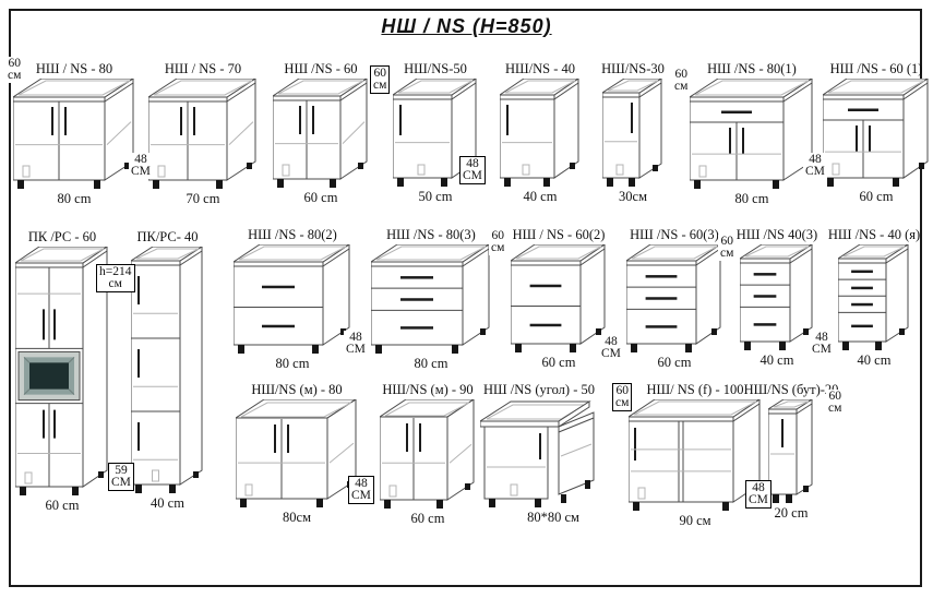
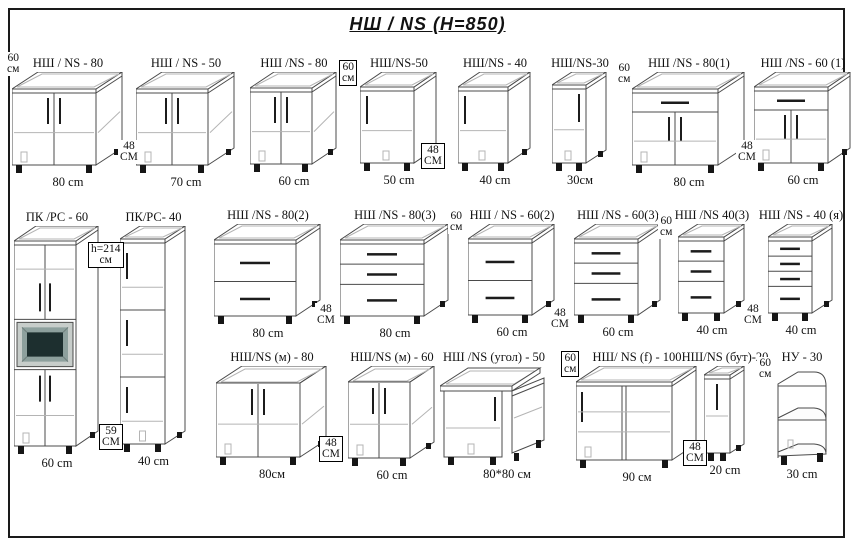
  НШ / NS (H=850)
  НШ / NS - 80
  80 cm
- НШ / NS - 70
+ НШ / NS - 50
  70 cm
- НШ /NS - 60
+ НШ /NS - 80
  60 cm
  НШ/NS-50
  50 cm
  НШ/NS - 40
  40 cm
  НШ/NS-30
  30см
  НШ /NS - 80(1)
  80 cm
  НШ /NS - 60 (1)
  60 cm
  ПК /РС - 60
  60 cm
  ПК/РС- 40
  40 cm
  НШ /NS - 80(2)
  80 cm
  НШ /NS - 80(3)
  80 cm
  НШ / NS - 60(2)
  60 cm
  НШ /NS - 60(3)
  60 cm
  НШ /NS 40(3)
  40 cm
  НШ /NS - 40 (я)
  40 cm
  НШ/NS (м) - 80
  80см
- НШ/NS (м) - 90
+ НШ/NS (м) - 60
  60 cm
  НШ /NS (угол) - 50
  80*80 см
  НШ/ NS (f) - 100
  90 см
  НШ/NS (бут)-
  20 cm
+ НУ - 30
+ 30 cm
  60
  см
  48
  СМ
  60
  см
  48
  СМ
  60
  см
  48
  СМ
  h=214
  см
  59
  СМ
  48
  СМ
  60
  см
  48
  СМ
  60
  см
  48
  СМ
  48
  СМ
  60
  см
  48
  СМ
  60
  см
